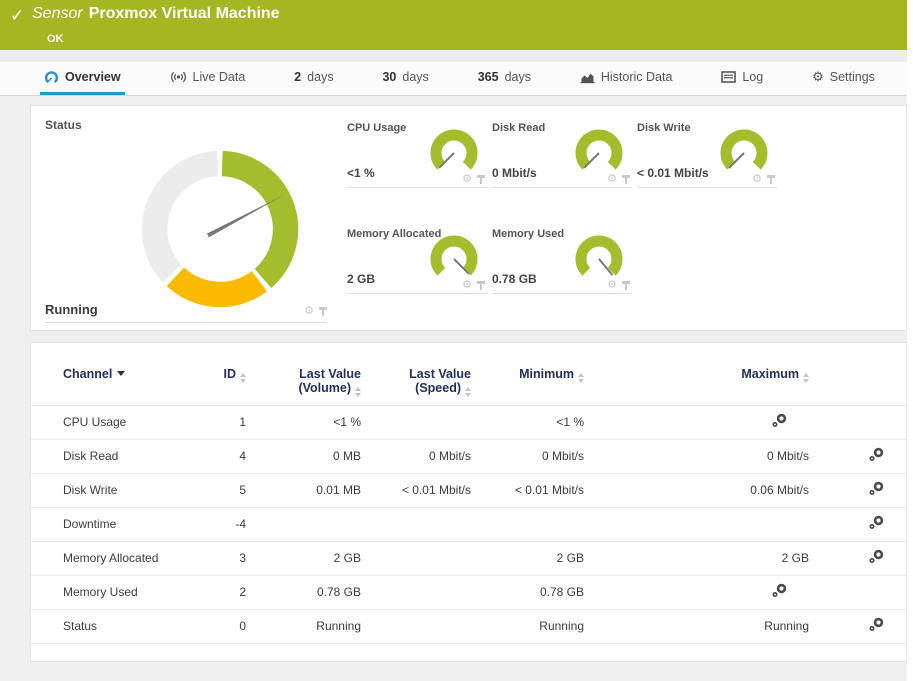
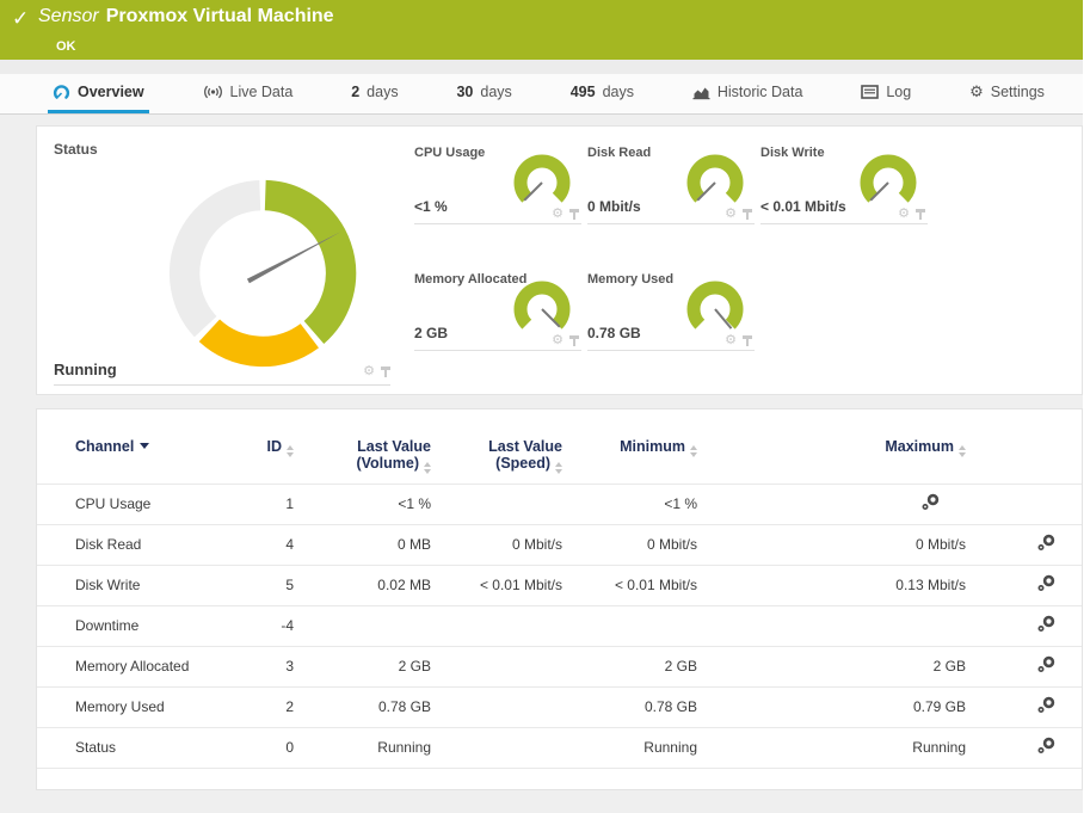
  ✓
  Sensor Proxmox Virtual Machine
  OK
  Overview
  Live Data
  2
  days
  30
  days
- 365
+ 495
  days
  Historic Data
  Log
  ⚙
  Settings
  Status
  Running
  ⚙
  CPU Usage
  <1 %
  ⚙
  Disk Read
  0 Mbit/s
  ⚙
  Disk Write
  < 0.01 Mbit/s
  ⚙
  Memory Allocated
  2 GB
  ⚙
  Memory Used
  0.78 GB
  ⚙
  Channel
  ID
  Last Value
  (Volume)
  Last Value
  (Speed)
  Minimum
  Maximum
  CPU Usage
  1
  <1 %
  <1 %
  Disk Read
  4
  0 MB
  0 Mbit/s
  0 Mbit/s
  0 Mbit/s
  Disk Write
  5
- 0.01 MB
+ 0.02 MB
  < 0.01 Mbit/s
  < 0.01 Mbit/s
- 0.06 Mbit/s
+ 0.13 Mbit/s
  Downtime
  -4
  Memory Allocated
  3
  2 GB
  2 GB
  2 GB
  Memory Used
  2
  0.78 GB
  0.78 GB
+ 0.79 GB
  Status
  0
  Running
  Running
  Running
